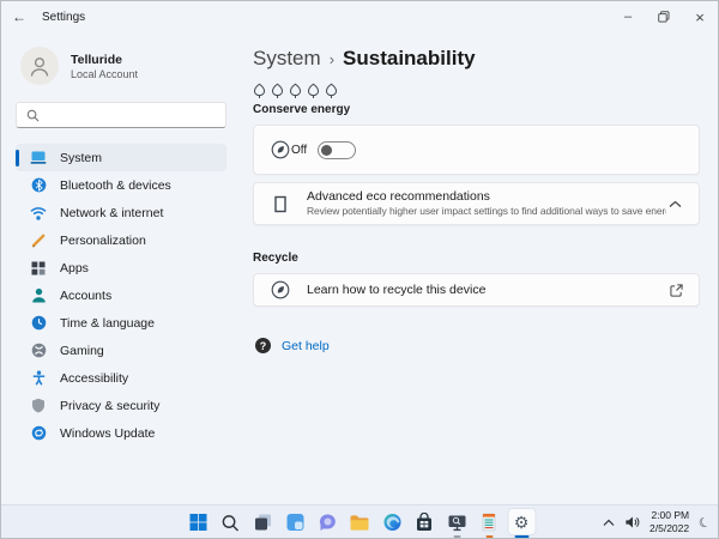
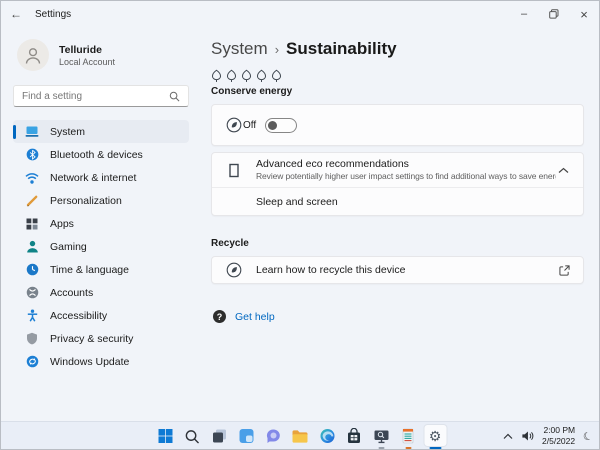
  ←
  Settings
  –
  ×
  Telluride
  Local Account
+ Find a setting
  System
  Bluetooth & devices
  Network & internet
  Personalization
  Apps
- Accounts
+ Gaming
  Time & language
- Gaming
+ Accounts
  Accessibility
  Privacy & security
  Windows Update
  System
  ›
  Sustainability
  Conserve energy
  Off
  Advanced eco recommendations
  Review potentially higher user impact settings to find additional ways to save ener
+ Sleep and screen
  Recycle
  Learn how to recycle this device
  ?
  Get help
  ⚙
  2:00 PM
  2/5/2022
